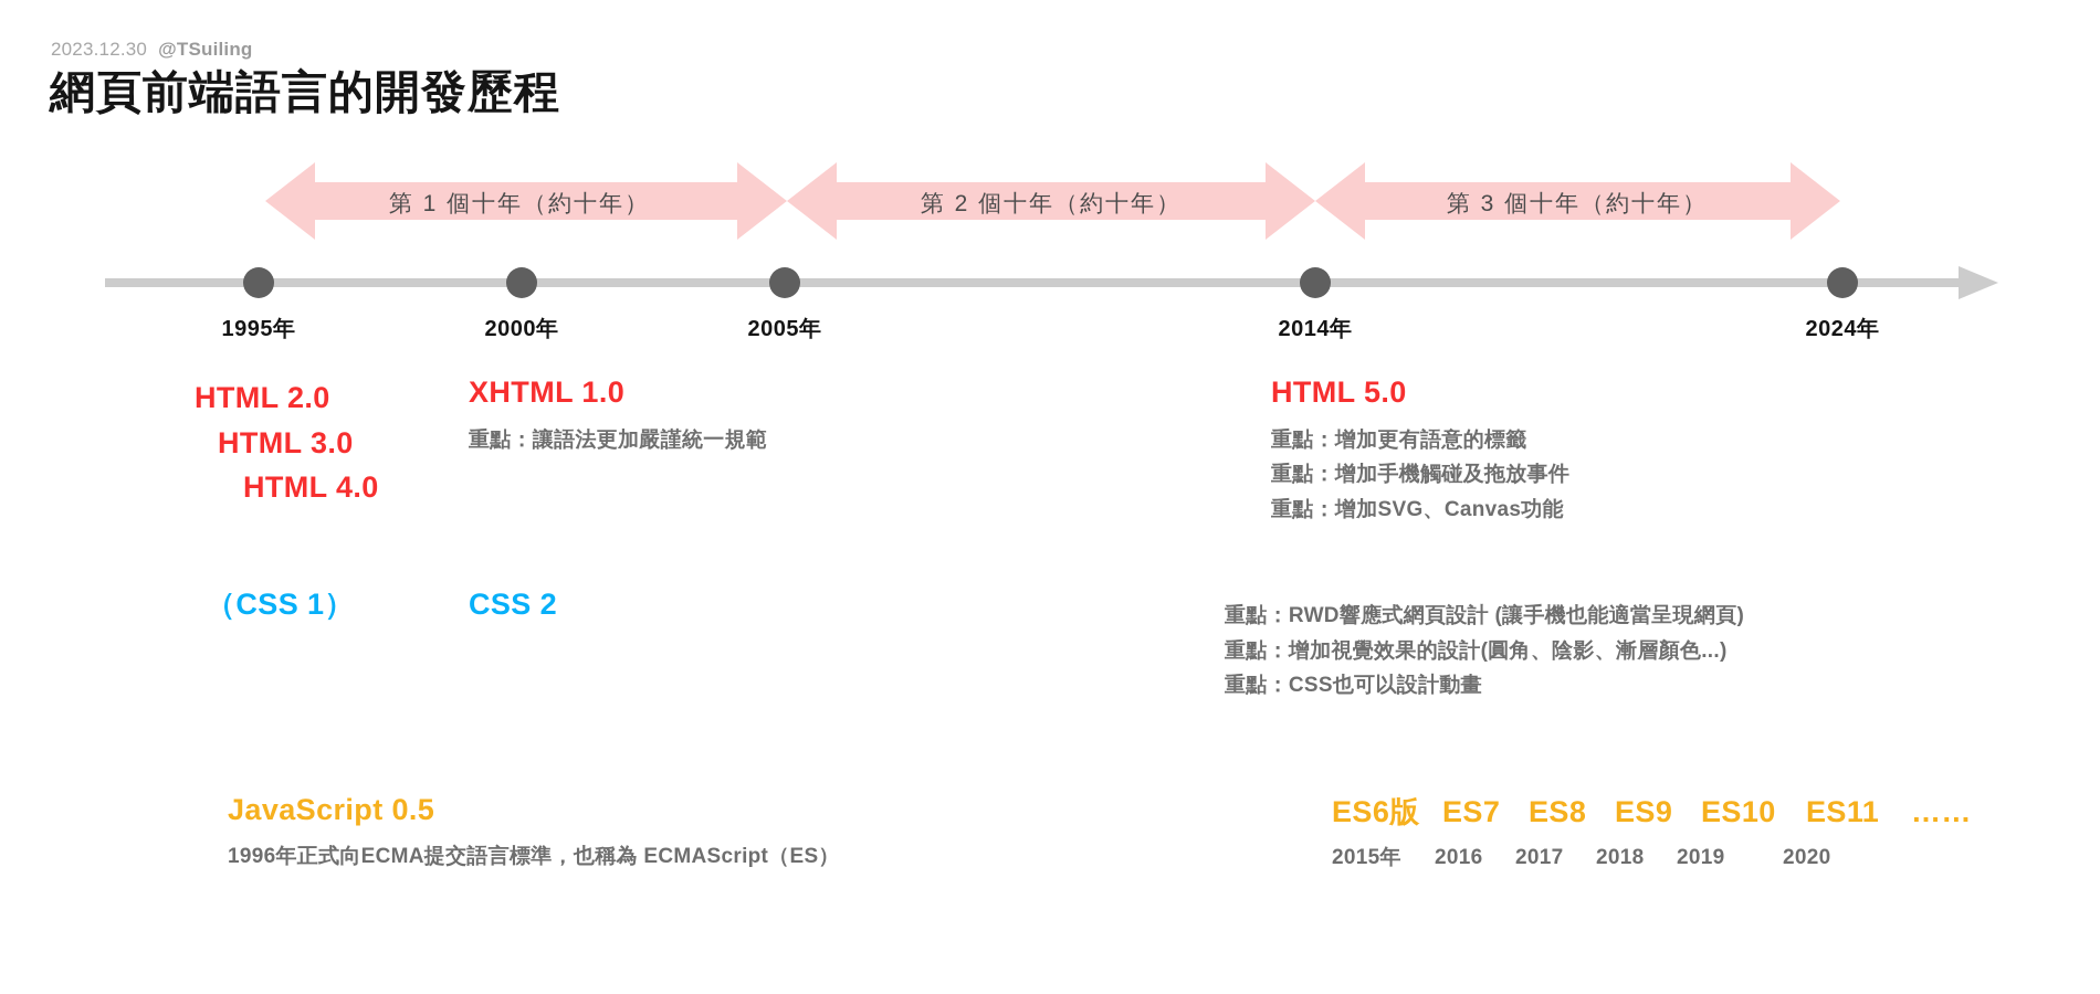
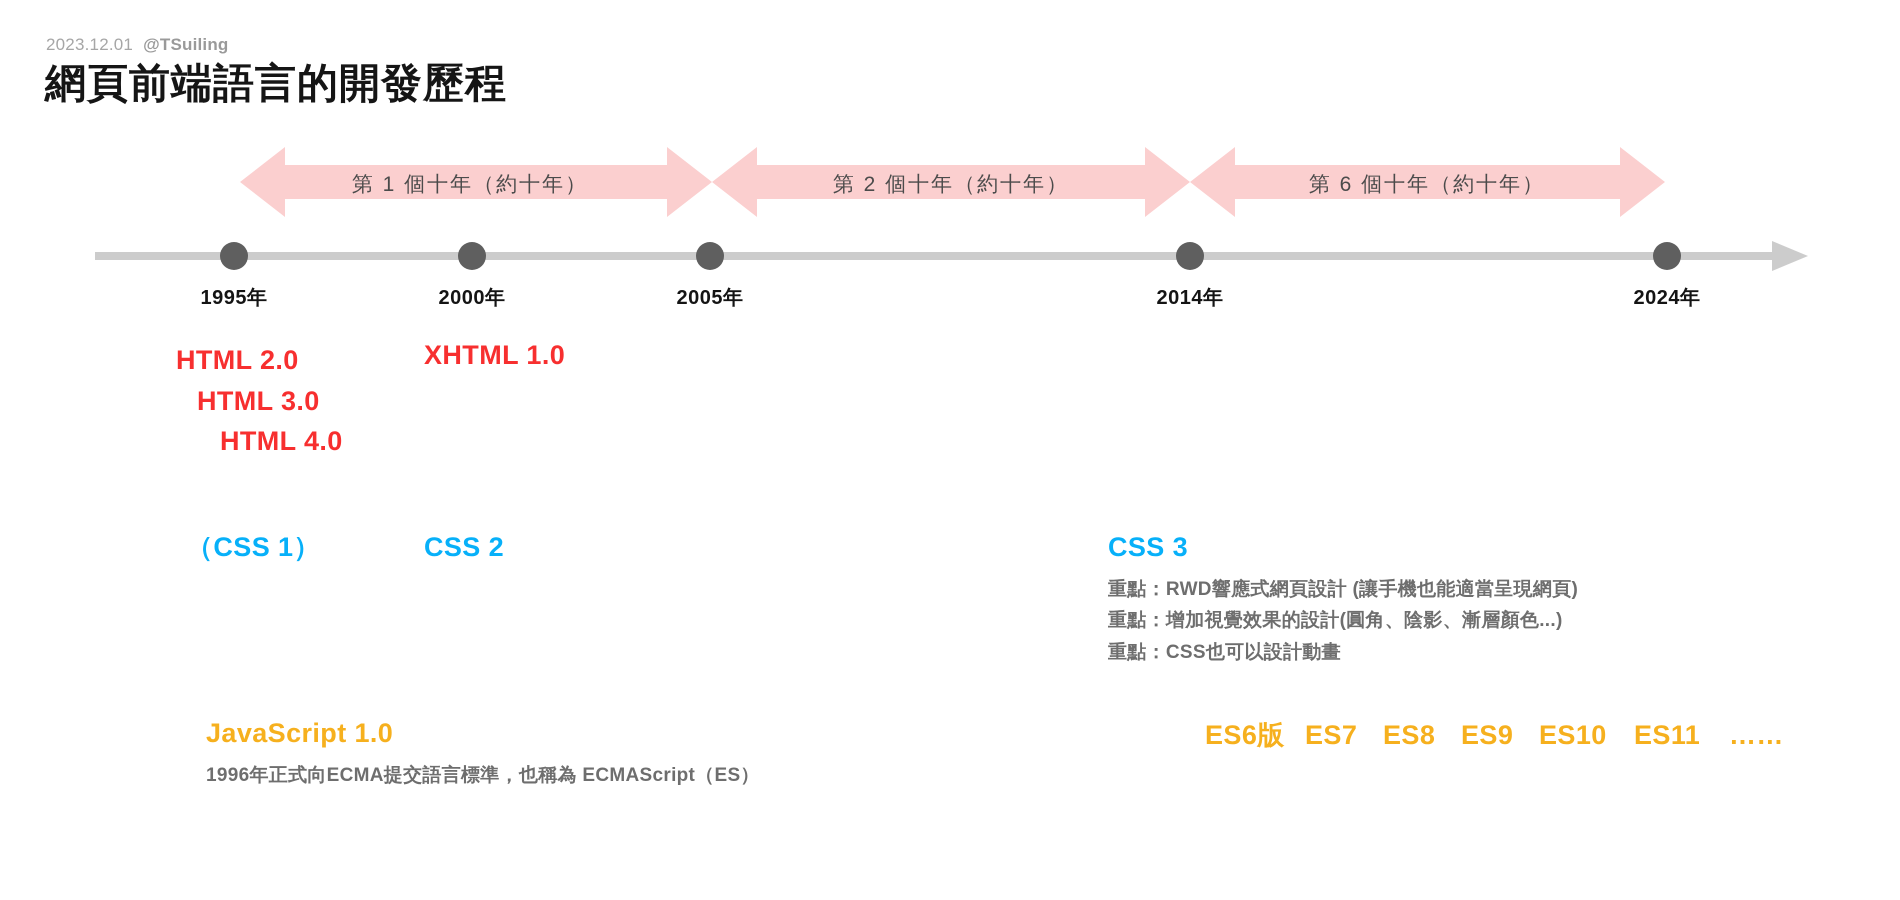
- 2023.12.30 @TSuiling
+ 2023.12.01 @TSuiling
  網頁前端語言的開發歷程
  第 1 個十年（約十年）
  第 2 個十年（約十年）
- 第 3 個十年（約十年）
+ 第 6 個十年（約十年）
  1995年
  2000年
  2005年
  2014年
  2024年
  HTML 2.0
  HTML 3.0
  HTML 4.0
  XHTML 1.0
- 重點：讓語法更加嚴謹統一規範
- HTML 5.0
- 重點：增加更有語意的標籤
- 重點：增加手機觸碰及拖放事件
- 重點：增加SVG、Canvas功能
  （CSS 1）
  CSS 2
+ CSS 3
  重點：RWD響應式網頁設計 (讓手機也能適當呈現網頁)
  重點：增加視覺效果的設計(圓角、陰影、漸層顏色...)
  重點：CSS也可以設計動畫
- JavaScript 0.5
+ JavaScript 1.0
  1996年正式向ECMA提交語言標準，也稱為 ECMAScript（ES）
  ES6版
  ES7
  ES8
  ES9
  ES10
  ES11
  ……
- 2015年
- 2016
- 2017
- 2018
- 2019
- 2020
